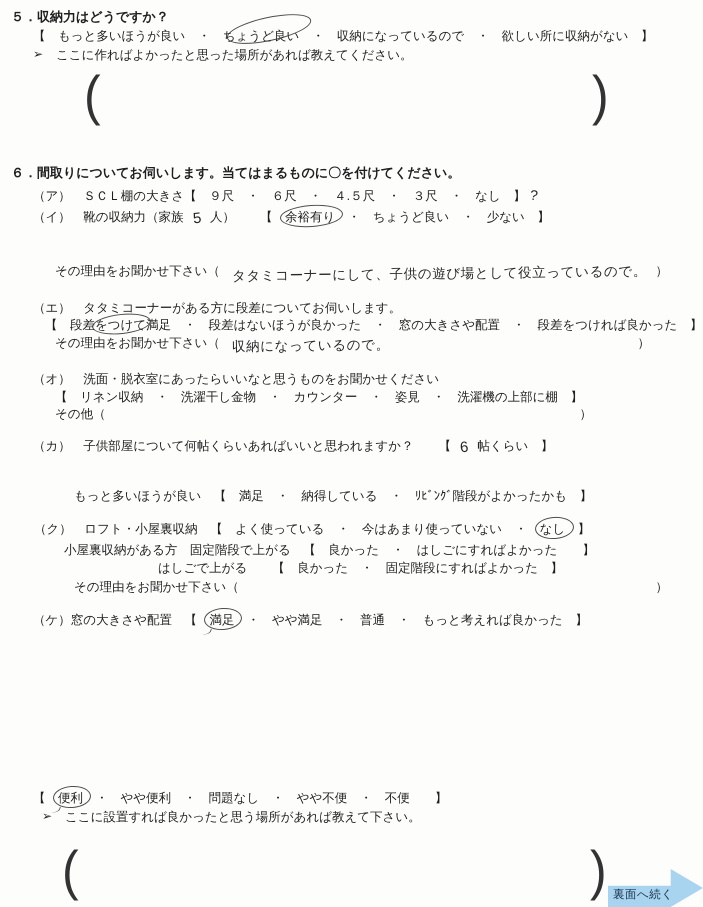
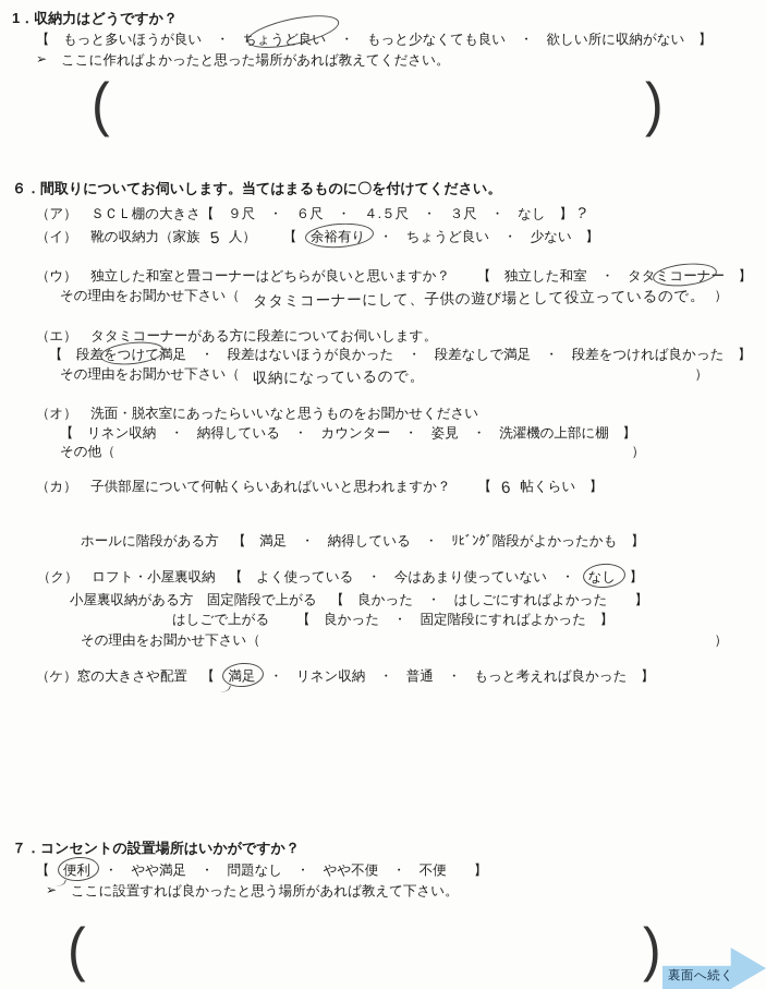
- ５．収納力はどうですか？
+ 1．収納力はどうですか？
- 【 もっと多いほうが良い ・ ちょうど良い ・ 収納になっているので ・ 欲しい所に収納がない 】
+ 【 もっと多いほうが良い ・ ちょうど良い ・ もっと少なくても良い ・ 欲しい所に収納がない 】
  ➢ ここに作ればよかったと思った場所があれば教えてください。
  (
  )
  ６．間取りについてお伺いします。当てはまるものに〇を付けてください。
+ （ウ） 独立した和室と畳コーナーはどちらが良いと思いますか？ 【 独立した和室 ・ タタミコーナー 】
  その理由をお聞かせ下さい（ タタミコーナーにして、子供の遊び場として役立っているので。
  ）
  （エ） タタミコーナーがある方に段差についてお伺いします。
- 【 段差をつけて満足 ・ 段差はないほうが良かった ・ 窓の大きさや配置 ・ 段差をつければ良かった 】
+ 【 段差をつけて満足 ・ 段差はないほうが良かった ・ 段差なしで満足 ・ 段差をつければ良かった 】
  その理由をお聞かせ下さい（ 収納になっているので。
  ）
  （オ） 洗面・脱衣室にあったらいいなと思うものをお聞かせください
- 【 リネン収納 ・ 洗濯干し金物 ・ カウンター ・ 姿見 ・ 洗濯機の上部に棚 】
+ 【 リネン収納 ・ 納得している ・ カウンター ・ 姿見 ・ 洗濯機の上部に棚 】
  その他（
  ）
- もっと多いほうが良い 【 満足 ・ 納得している ・ ﾘﾋﾞﾝｸﾞ階段がよかったかも 】
+ ホールに階段がある方 【 満足 ・ 納得している ・ ﾘﾋﾞﾝｸﾞ階段がよかったかも 】
  （ク） ロフト・小屋裏収納 【 よく使っている ・ 今はあまり使っていない ・ なし 】
  小屋裏収納がある方 固定階段で上がる 【 良かった ・ はしごにすればよかった 】
  はしごで上がる 【 良かった ・ 固定階段にすればよかった 】
  その理由をお聞かせ下さい（
  ）
- （ケ）窓の大きさや配置 【 満足 ・ やや満足 ・ 普通 ・ もっと考えれば良かった 】
+ （ケ）窓の大きさや配置 【 満足 ・ リネン収納 ・ 普通 ・ もっと考えれば良かった 】
+ ７．コンセントの設置場所はいかがですか？
- 【 便利 ・ やや便利 ・ 問題なし ・ やや不便 ・ 不便 】
+ 【 便利 ・ やや満足 ・ 問題なし ・ やや不便 ・ 不便 】
  ➢ ここに設置すれば良かったと思う場所があれば教えて下さい。
  (
  )
  裏面へ続く
